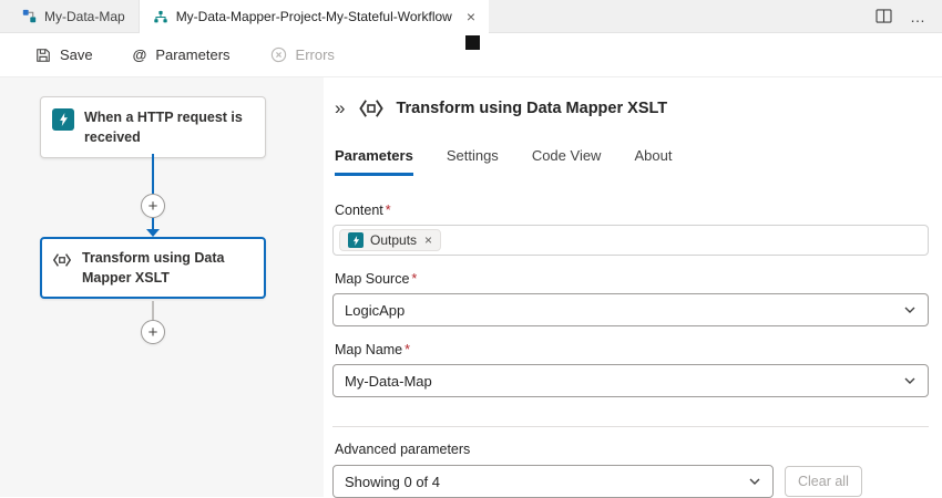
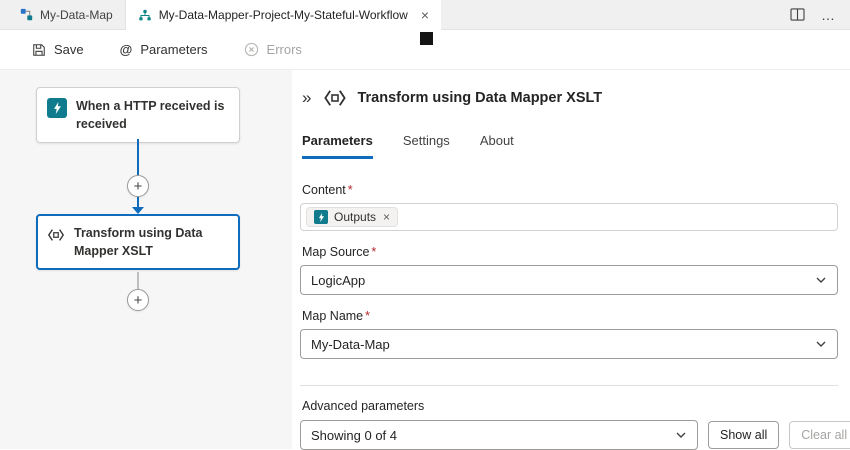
  My-Data-Map
  My-Data-Mapper-Project-My-Stateful-Workflow
  ×
  …
  Save
  @
  Parameters
  Errors
- When a HTTP request is received
+ When a HTTP received is received
  +
  Transform using Data Mapper XSLT
  +
  »
  Transform using Data Mapper XSLT
  Parameters
  Settings
- Code View
  About
  Content *
  Outputs
  ×
  Map Source *
  LogicApp
  Map Name *
  My-Data-Map
  Advanced parameters
  Showing 0 of 4
+ Show all
  Clear all
